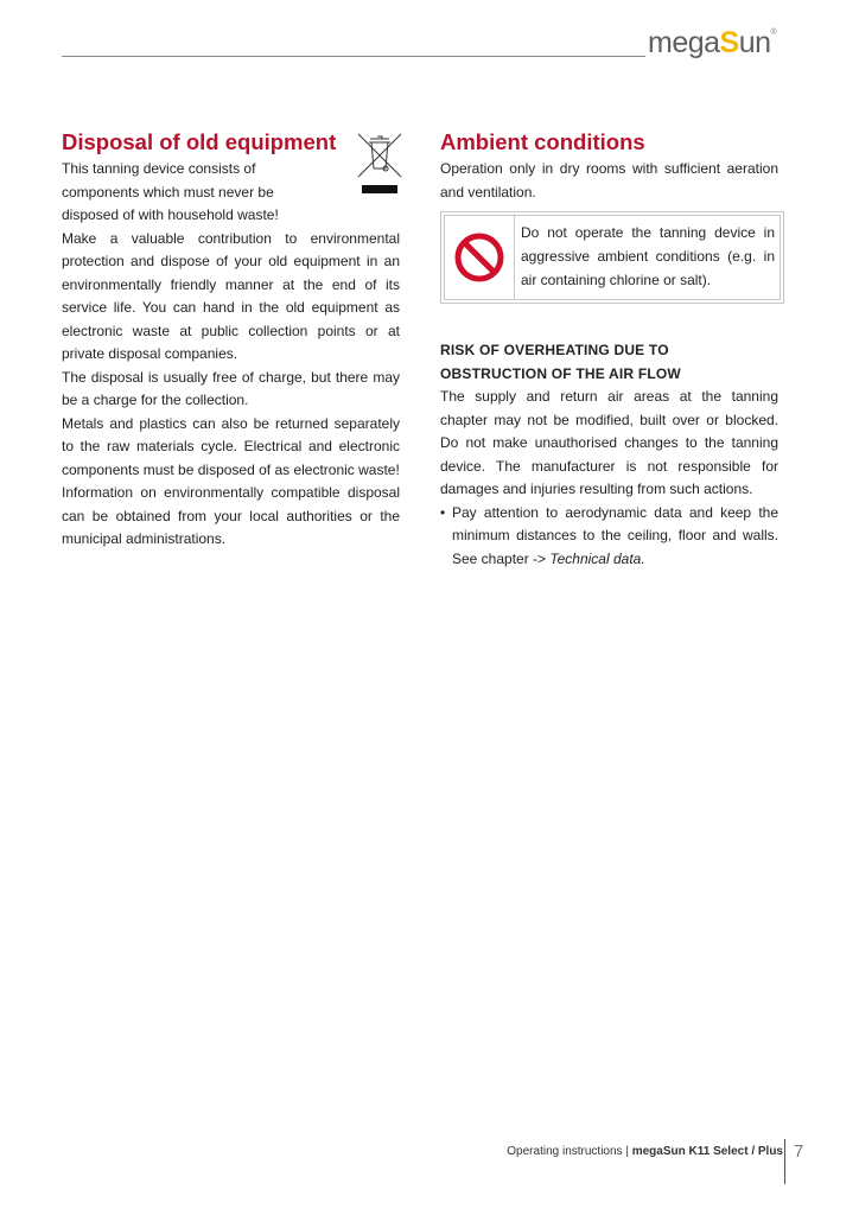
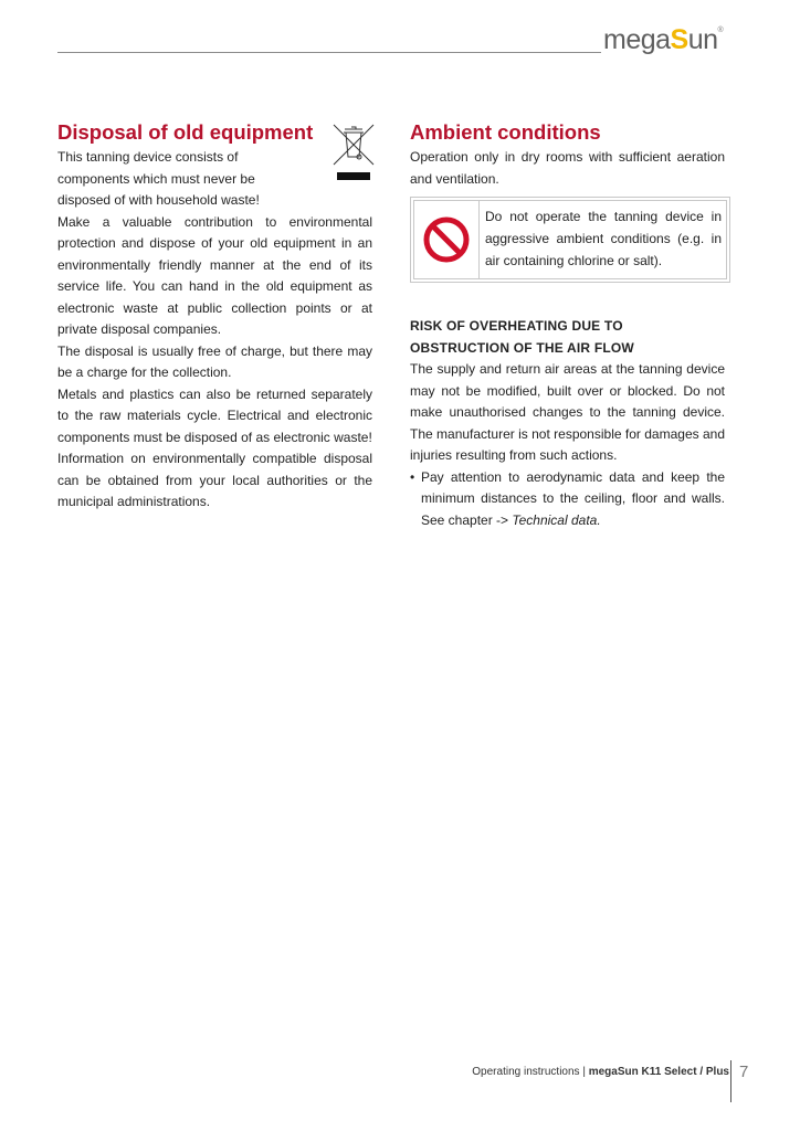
  megaSun
  Disposal of old equipment
  This tanning device consists of components which must never be disposed of with household waste!
  Make a valuable contribution to environmental protection and dispose of your old equipment in an environmentally friendly manner at the end of its service life. You can hand in the old equipment as electronic waste at public collection points or at private disposal companies.
  The disposal is usually free of charge, but there may be a charge for the collection.
  Metals and plastics can also be returned separately to the raw materials cycle. Electrical and electronic components must be disposed of as electronic waste!
  Information on environmentally compatible disposal can be obtained from your local authorities or the municipal administrations.
  Ambient conditions
  Operation only in dry rooms with sufficient aeration and ventilation.
  Do not operate the tanning device in aggressive ambient conditions (e.g. in air containing chlorine or salt).
  RISK OF OVERHEATING DUE TO
  OBSTRUCTION OF THE AIR FLOW
- The supply and return air areas at the tanning chapter may not be modified, built over or blocked. Do not make unauthorised changes to the tanning device. The manufacturer is not responsible for damages and injuries resulting from such actions.
+ The supply and return air areas at the tanning device may not be modified, built over or blocked. Do not make unauthorised changes to the tanning device. The manufacturer is not responsible for damages and injuries resulting from such actions.
  Pay attention to aerodynamic data and keep the minimum distances to the ceiling, floor and walls. See chapter -> Technical data.
  Operating instructions | megaSun K11 Select / Plus
  7
